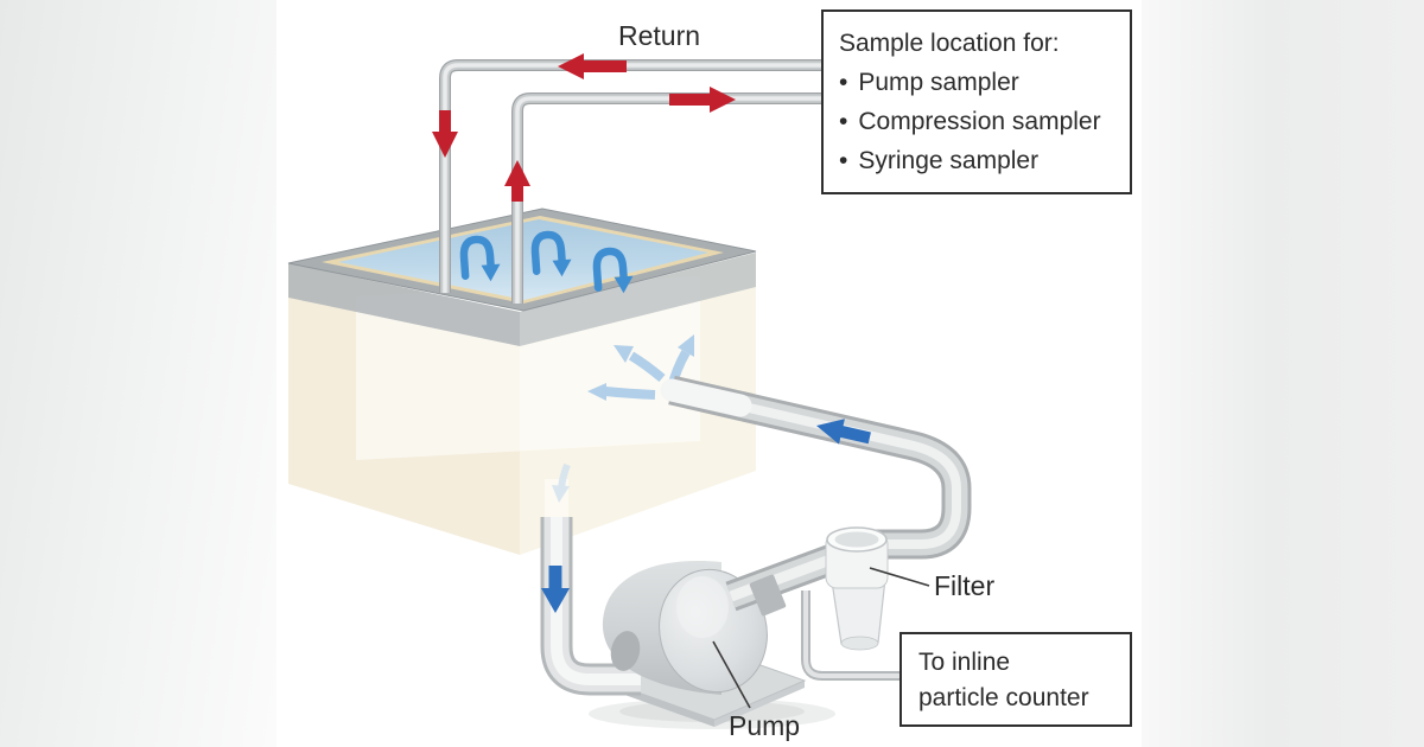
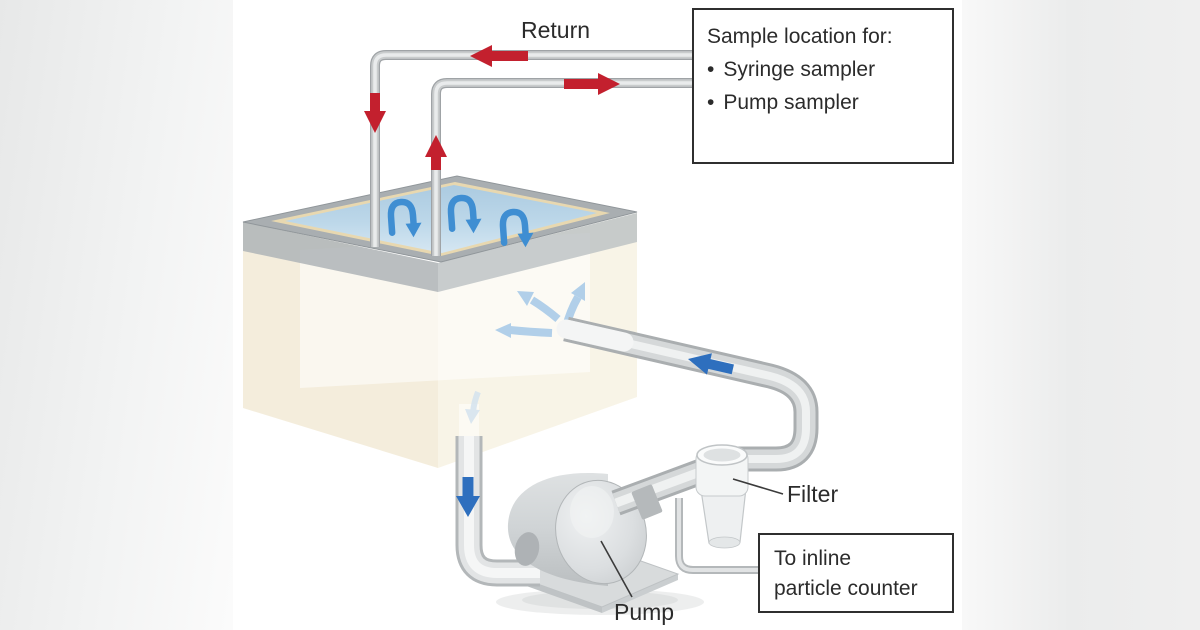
  Return
  Filter
  Pump
  Sample location for:
- • Pump sampler
+ • Syringe sampler
- • Compression sampler
- • Syringe sampler
+ • Pump sampler
  To inline
  particle counter
